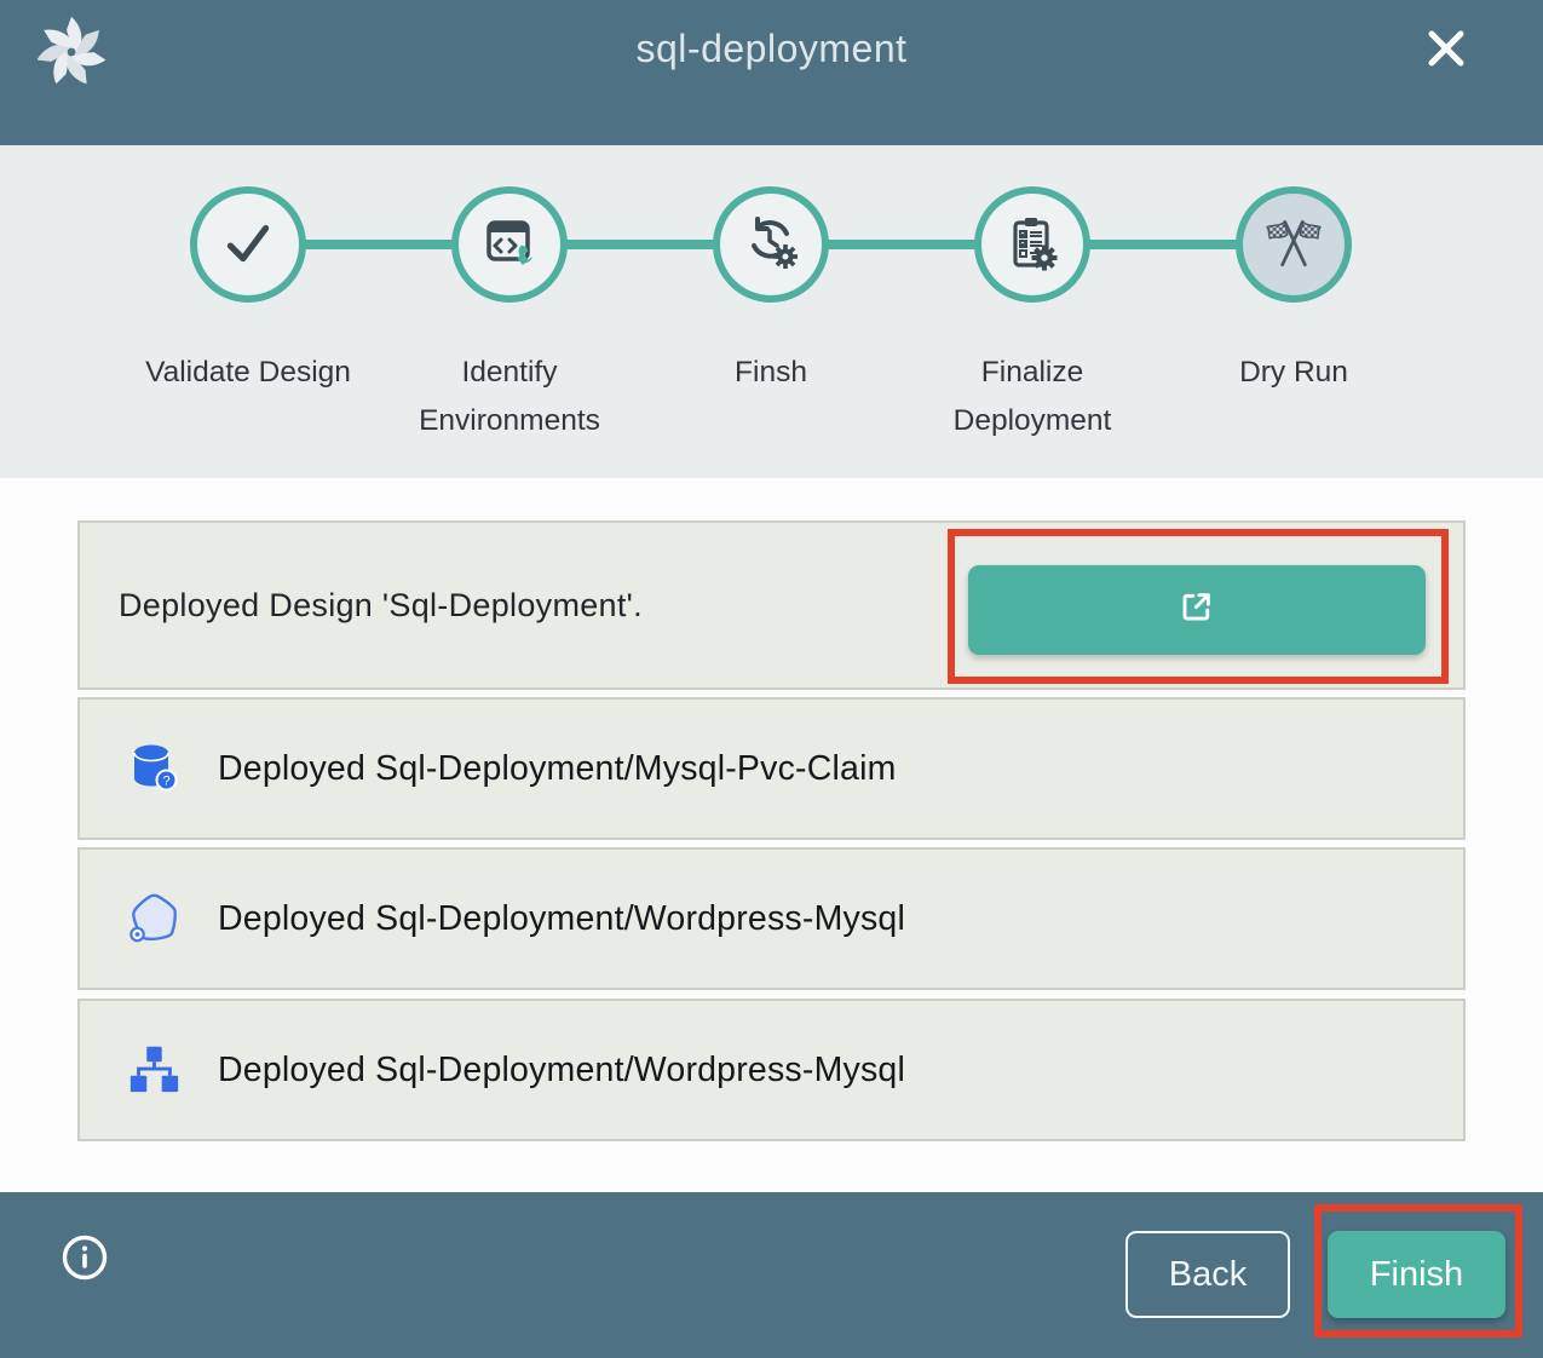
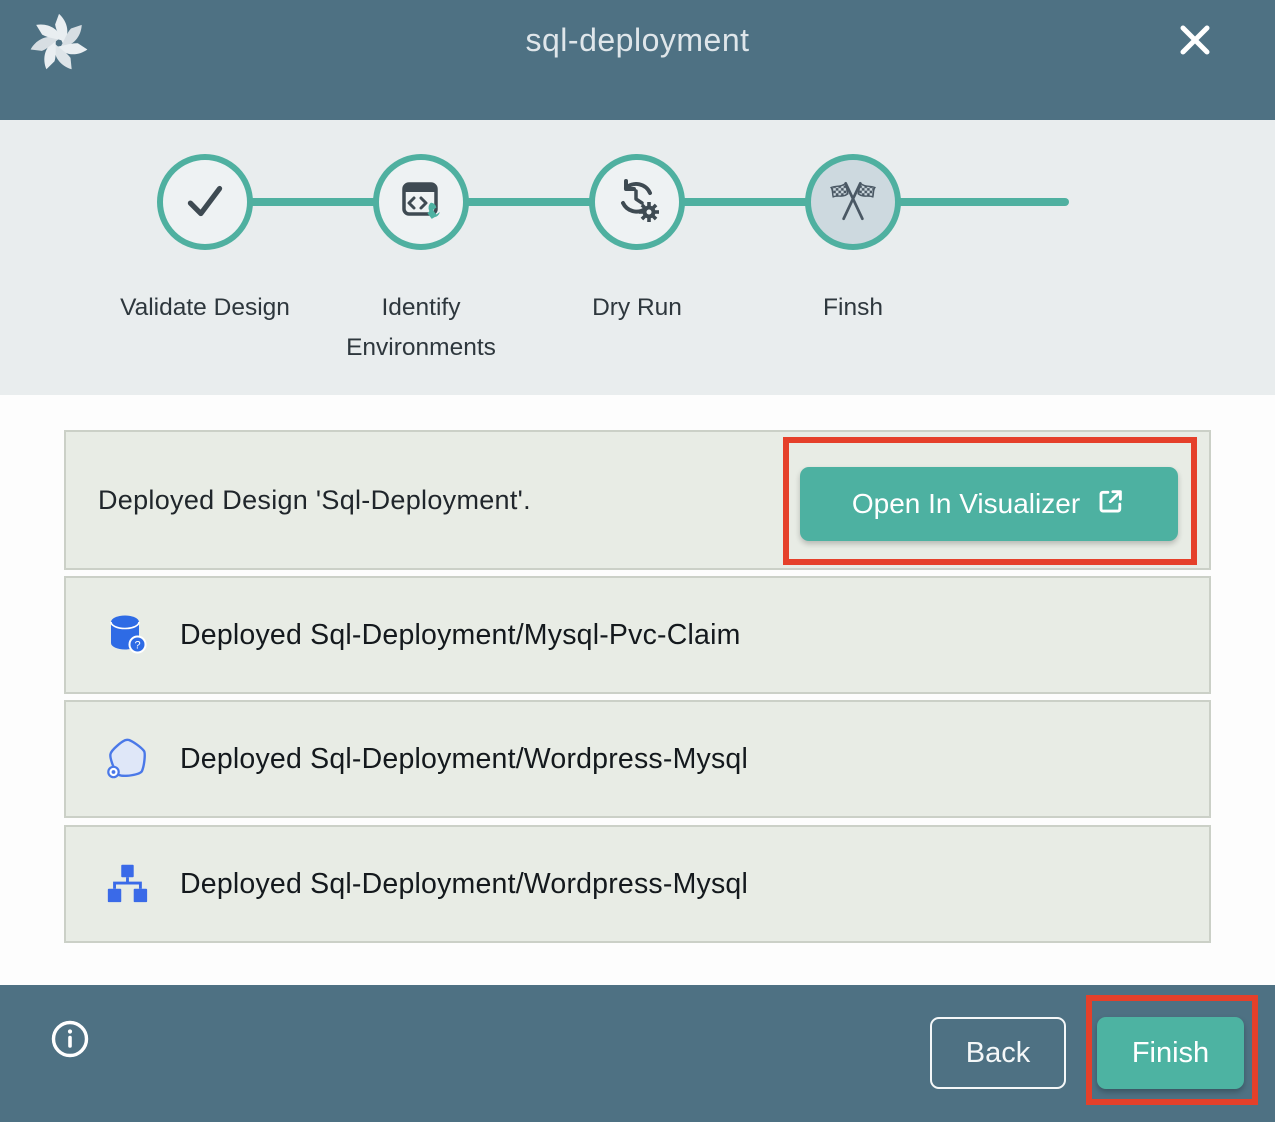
  sql-deployment
  Validate Design
  Identify Environments
- Finsh
+ Dry Run
- Finalize Deployment
- Dry Run
+ Finsh
  Deployed Design 'Sql-Deployment'.
+ Open In Visualizer
  ?
  Deployed Sql-Deployment/Mysql-Pvc-Claim
  Deployed Sql-Deployment/Wordpress-Mysql
  Deployed Sql-Deployment/Wordpress-Mysql
  Back
  Finish
